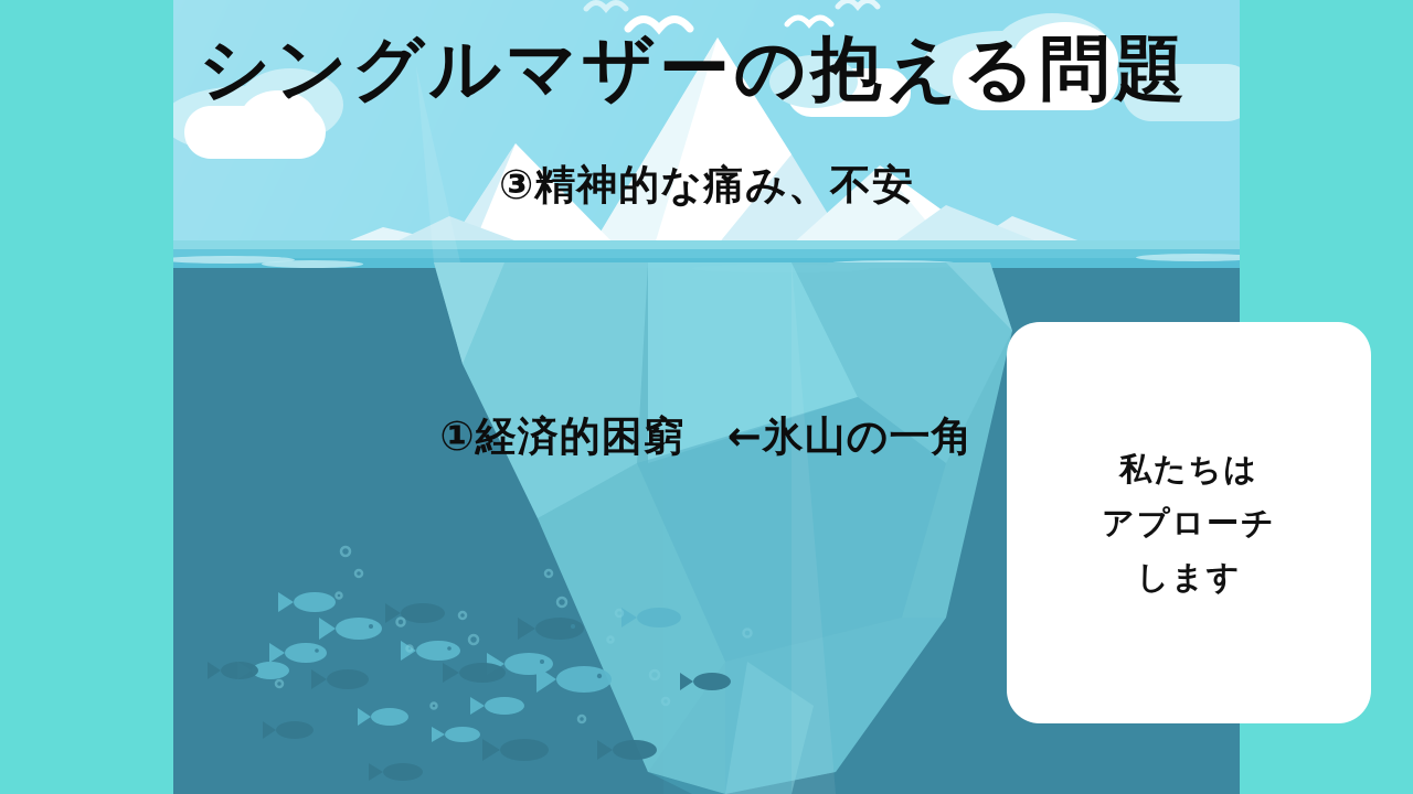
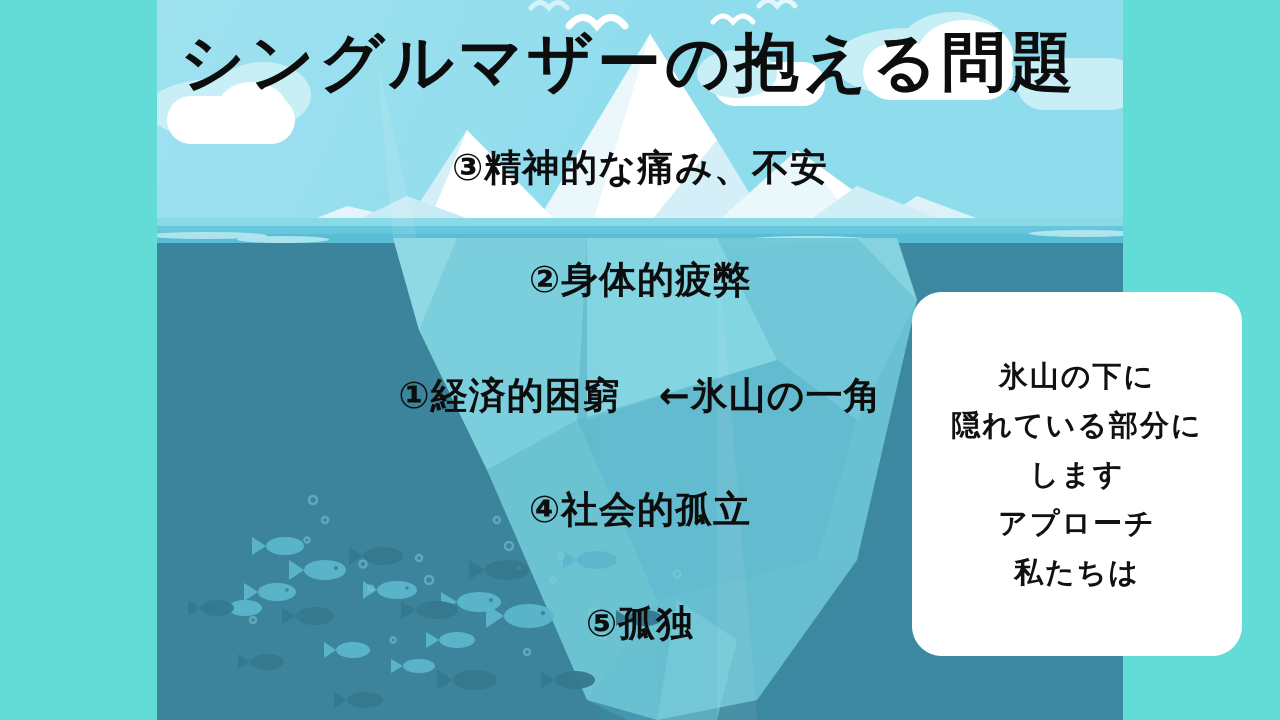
  シングルマザーの抱える問題
  ③精神的な痛み、不安
+ ②身体的疲弊
  ①経済的困窮 ←氷山の一角
+ ④社会的孤立
+ ⑤孤独
+ 氷山の下に
+ 隠れている部分に
- 私たちは
+ します
  アプローチ
- します
+ 私たちは
